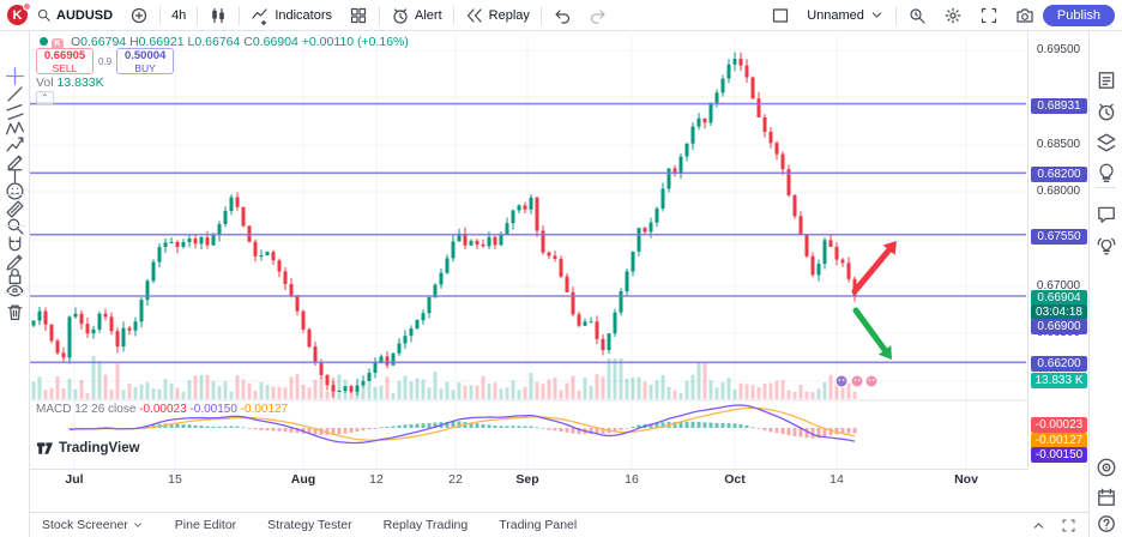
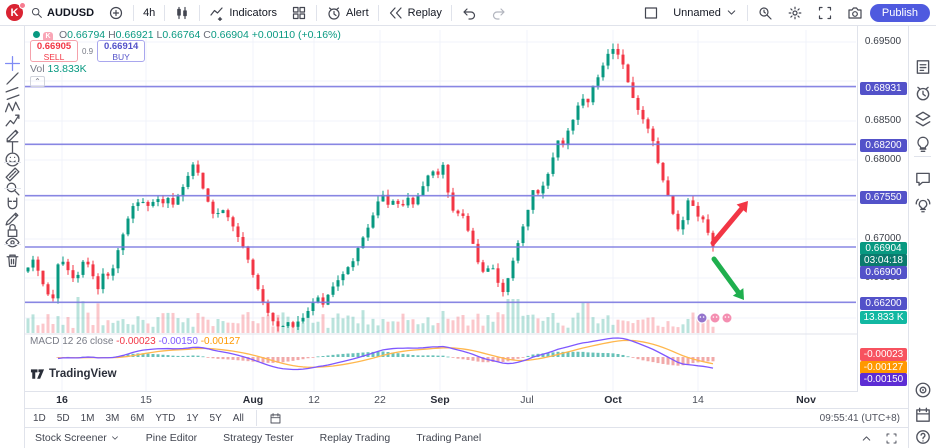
  K
  AUDUSD
  4h
  Indicators
  Alert
  Replay
  Unnamed
  Publish
  O0.66794 H0.66921 L0.66764 C0.66904 +0.00110 (+0.16%)
  0.66905
  SELL
  0.9
- 0.50004
+ 0.66914
  BUY
  Vol 13.833K
  ⌃
  MACD 12 26 close -0.00023 -0.00150 -0.00127
  TradingView
  0.69500
  0.68500
  0.68000
  0.67000
  0.68931
  0.68200
  0.67550
  0.66200
  0.66904
  03:04:18
  0.66900
  13.833 K
  -0.00023
  -0.00127
  -0.00150
- Jul
+ 16
  15
  Aug
  12
  22
  Sep
- 16
+ Jul
  Oct
  14
  Nov
+ 1D
+ 5D
+ 1M
+ 3M
+ 6M
+ YTD
+ 1Y
+ 5Y
+ All
+ 09:55:41 (UTC+8)
  Stock Screener
  Pine Editor
  Strategy Tester
  Replay Trading
  Trading Panel
